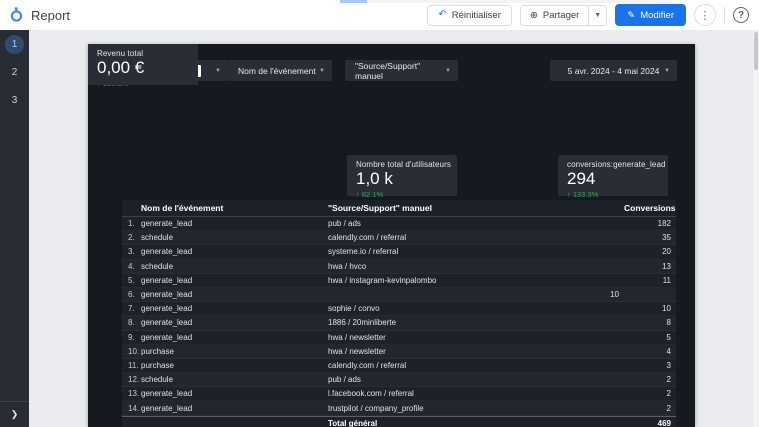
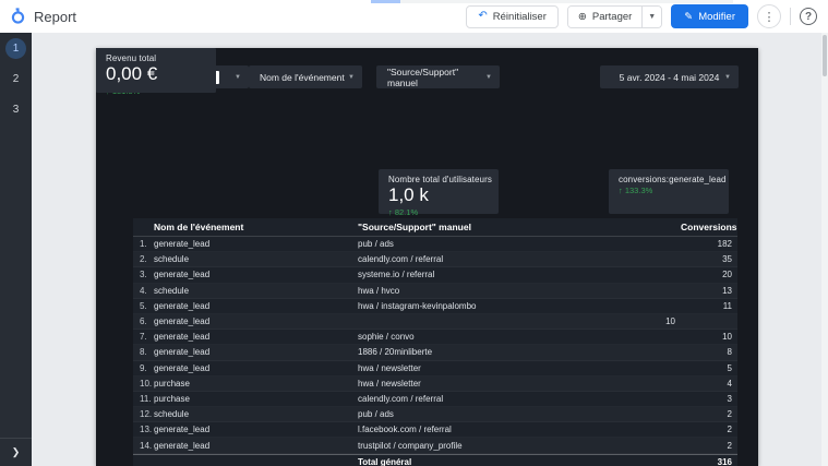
  Report
  ↶
  Réinitialiser
  ⊕
  Partager
  ✎
  Modifier
  ⋮
  ?
  1
  2
  3
  ❯
  Nom de l'événement
  "Source/Support" manuel
  5 avr. 2024 - 4 mai 2024
  Nombre total d'utilisateurs
  1,0 k
  ↑ 82.1%
  conversions:generate_lead
- 294
  ↑ 133.3%
  Revenu total
  0,00 €
  Nom de l'événement
  "Source/Support" manuel
  Conversions
  1.
  generate_lead
  pub / ads
  182
  2.
  schedule
  calendly.com / referral
  35
  3.
  generate_lead
  systeme.io / referral
  20
  4.
  schedule
  hwa / hvco
  13
  5.
  generate_lead
  hwa / instagram-kevinpalombo
  11
  6.
  generate_lead
  10
  7.
  generate_lead
  sophie / convo
  10
  8.
  generate_lead
  1886 / 20minliberte
  8
  9.
  generate_lead
  hwa / newsletter
  5
  10.
  purchase
  hwa / newsletter
  4
  11.
  purchase
  calendly.com / referral
  3
  12.
  schedule
  pub / ads
  2
  13.
  generate_lead
  l.facebook.com / referral
  2
  14.
  generate_lead
  trustpilot / company_profile
  2
  Total général
- 469
+ 316
